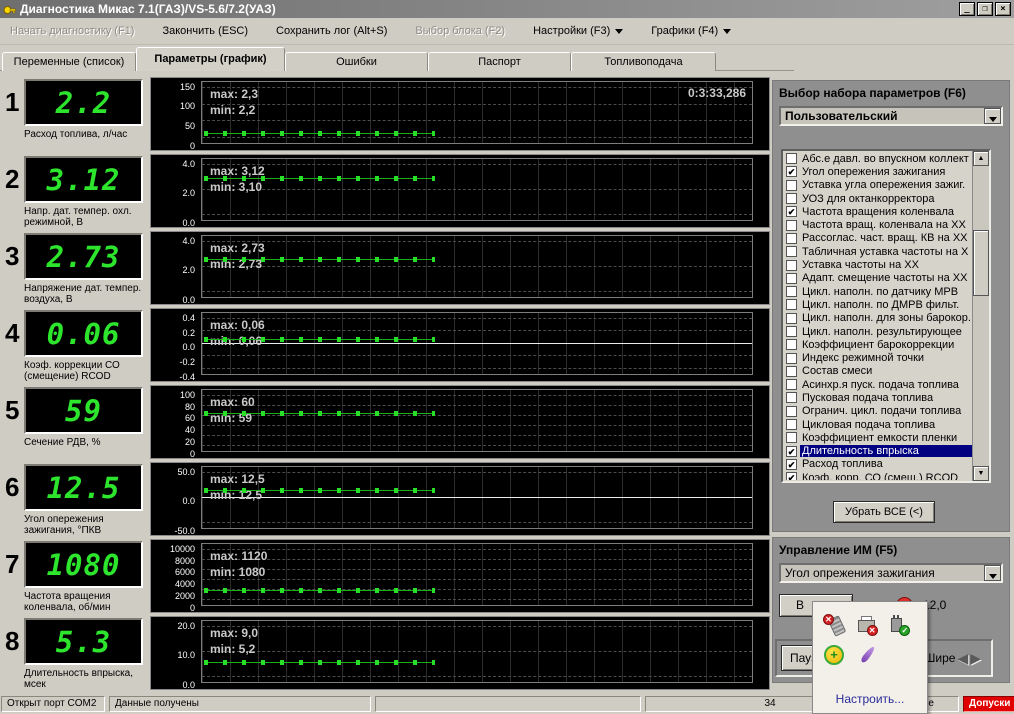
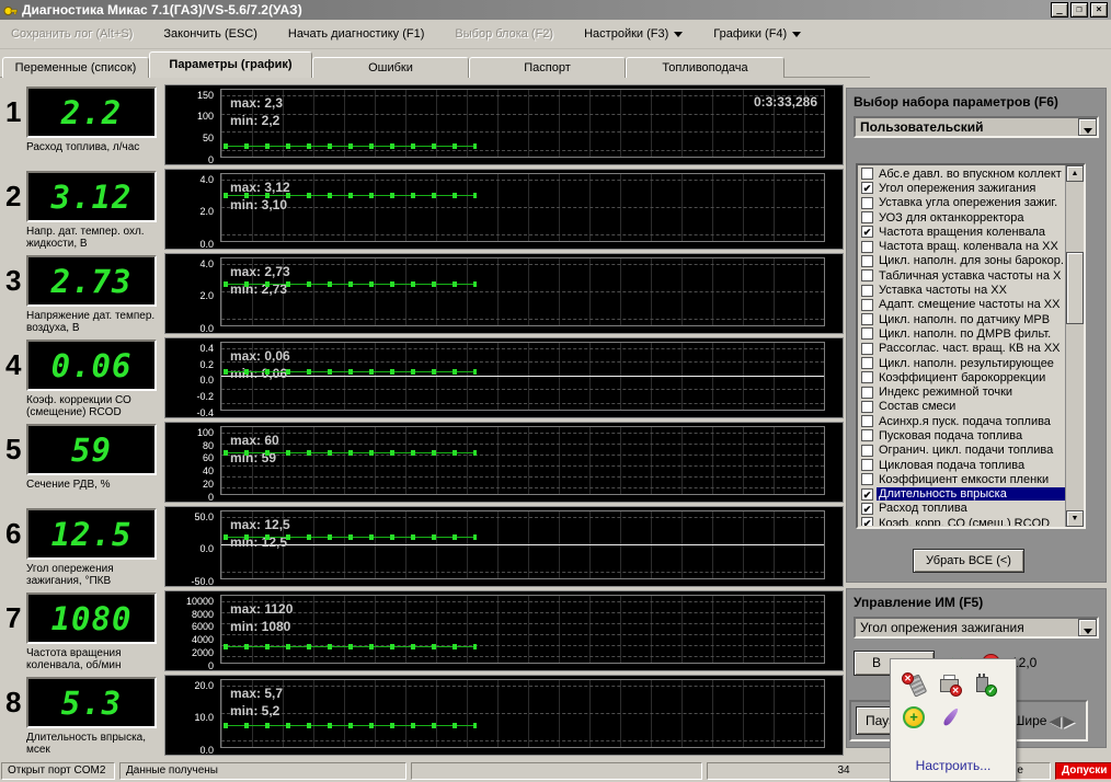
  Диагностика Микас 7.1(ГАЗ)/VS-5.6/7.2(УАЗ)
  _
  ❐
  ×
- Начать диагностику (F1)
+ Сохранить лог (Alt+S)
  Закончить (ESC)
- Сохранить лог (Alt+S)
+ Начать диагностику (F1)
  Выбор блока (F2)
  Настройки (F3)
  Графики (F4)
  Переменные (список)
  Параметры (график)
  Ошибки
  Паспорт
  Топливоподача
  1
  2.2
  Расход топлива, л/час
  150
  100
  50
  0
  max: 2,3
  min: 2,2
  0:3:33,286
  2
  3.12
- Напр. дат. темпер. охл. режимной, В
+ Напр. дат. темпер. охл. жидкости, В
  4.0
  2.0
  0.0
  max: 3,12
  min: 3,10
  3
  2.73
  Напряжение дат. темпер. воздуха, В
  4.0
  2.0
  0.0
  max: 2,73
  min: 2,73
  4
  0.06
  Коэф. коррекции СО (смещение) RCOD
  0.4
  0.2
  0.0
  -0.2
  -0.4
  max: 0,06
  5
  59
  Сечение РДВ, %
  100
  80
  60
  40
  20
  0
  max: 60
  min: 59
  6
  12.5
  Угол опережения зажигания, °ПКВ
  50.0
  0.0
  -50.0
  max: 12,5
  min: 12,5
  7
  1080
  Частота вращения коленвала, об/мин
  10000
  8000
  6000
  4000
  2000
  0
  max: 1120
  min: 1080
  8
  5.3
  Длительность впрыска, мсек
  20.0
  10.0
  0.0
- max: 9,0
+ max: 5,7
  min: 5,2
  Выбор набора параметров (F6)
  Пользовательский
  Абс.е давл. во впускном коллект
  ✔
  Угол опережения зажигания
  Уставка угла опережения зажиг.
  УОЗ для октанкорректора
  ✔
  Частота вращения коленвала
  Частота вращ. коленвала на ХХ
- Рассоглас. част. вращ. КВ на ХХ
+ Цикл. наполн. для зоны барокор.
  Табличная уставка частоты на Х
  Уставка частоты на ХХ
  Адапт. смещение частоты на ХХ
  Цикл. наполн. по датчику МРВ
  Цикл. наполн. по ДМРВ фильт.
- Цикл. наполн. для зоны барокор.
+ Рассоглас. част. вращ. КВ на ХХ
  Цикл. наполн. результирующее
  Коэффициент барокоррекции
  Индекс режимной точки
  Состав смеси
  Асинхр.я пуск. подача топлива
  Пусковая подача топлива
  Огранич. цикл. подачи топлива
  Цикловая подача топлива
  Коэффициент емкости пленки
  ✔
  Длительность впрыска
  ✔
  Расход топлива
  ✔
  Коэф. корр. СО (смещ.) RCOD
  Убрать ВСЕ (<)
  Управление ИМ (F5)
  Угол опрежения зажигания
  В
  2,0
  Шире
  ◀
  ▶
  Открыт порт COM2
  Данные получены
  34
  Допуски
  ✕
  ✕
  ✓
  +
  Настроить...
